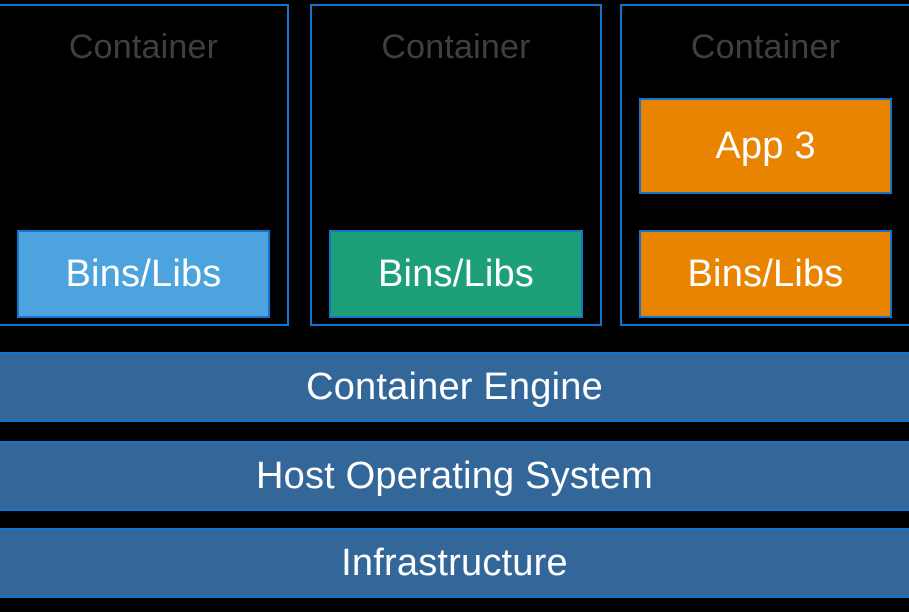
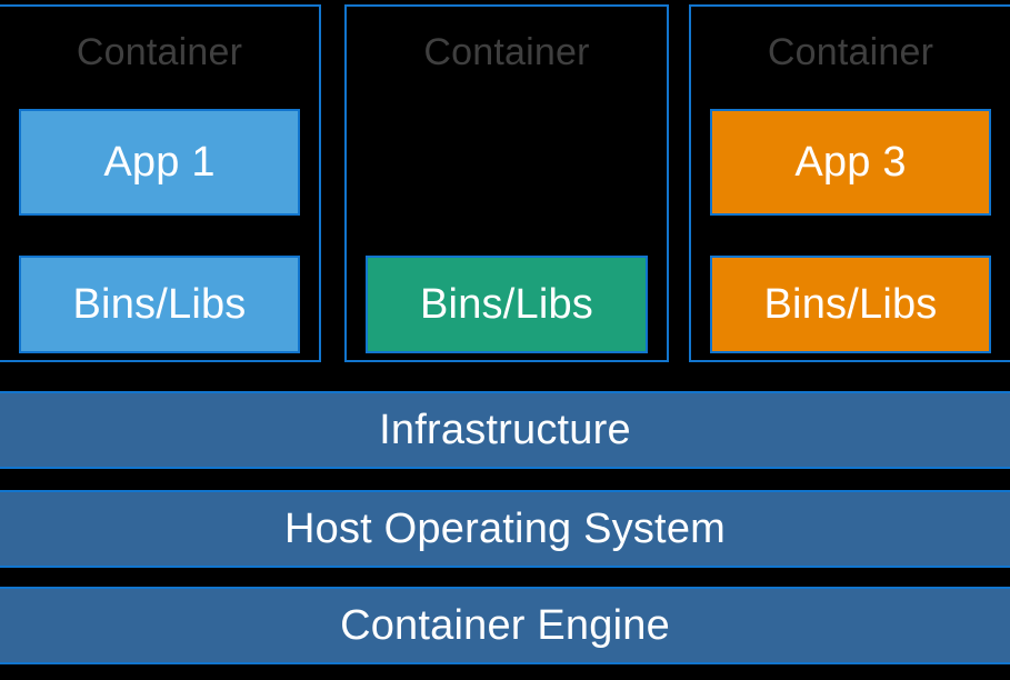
  Container
+ App 1
  Bins/Libs
  Container
  Bins/Libs
  Container
  App 3
  Bins/Libs
- Container Engine
+ Infrastructure
  Host Operating System
- Infrastructure
+ Container Engine
